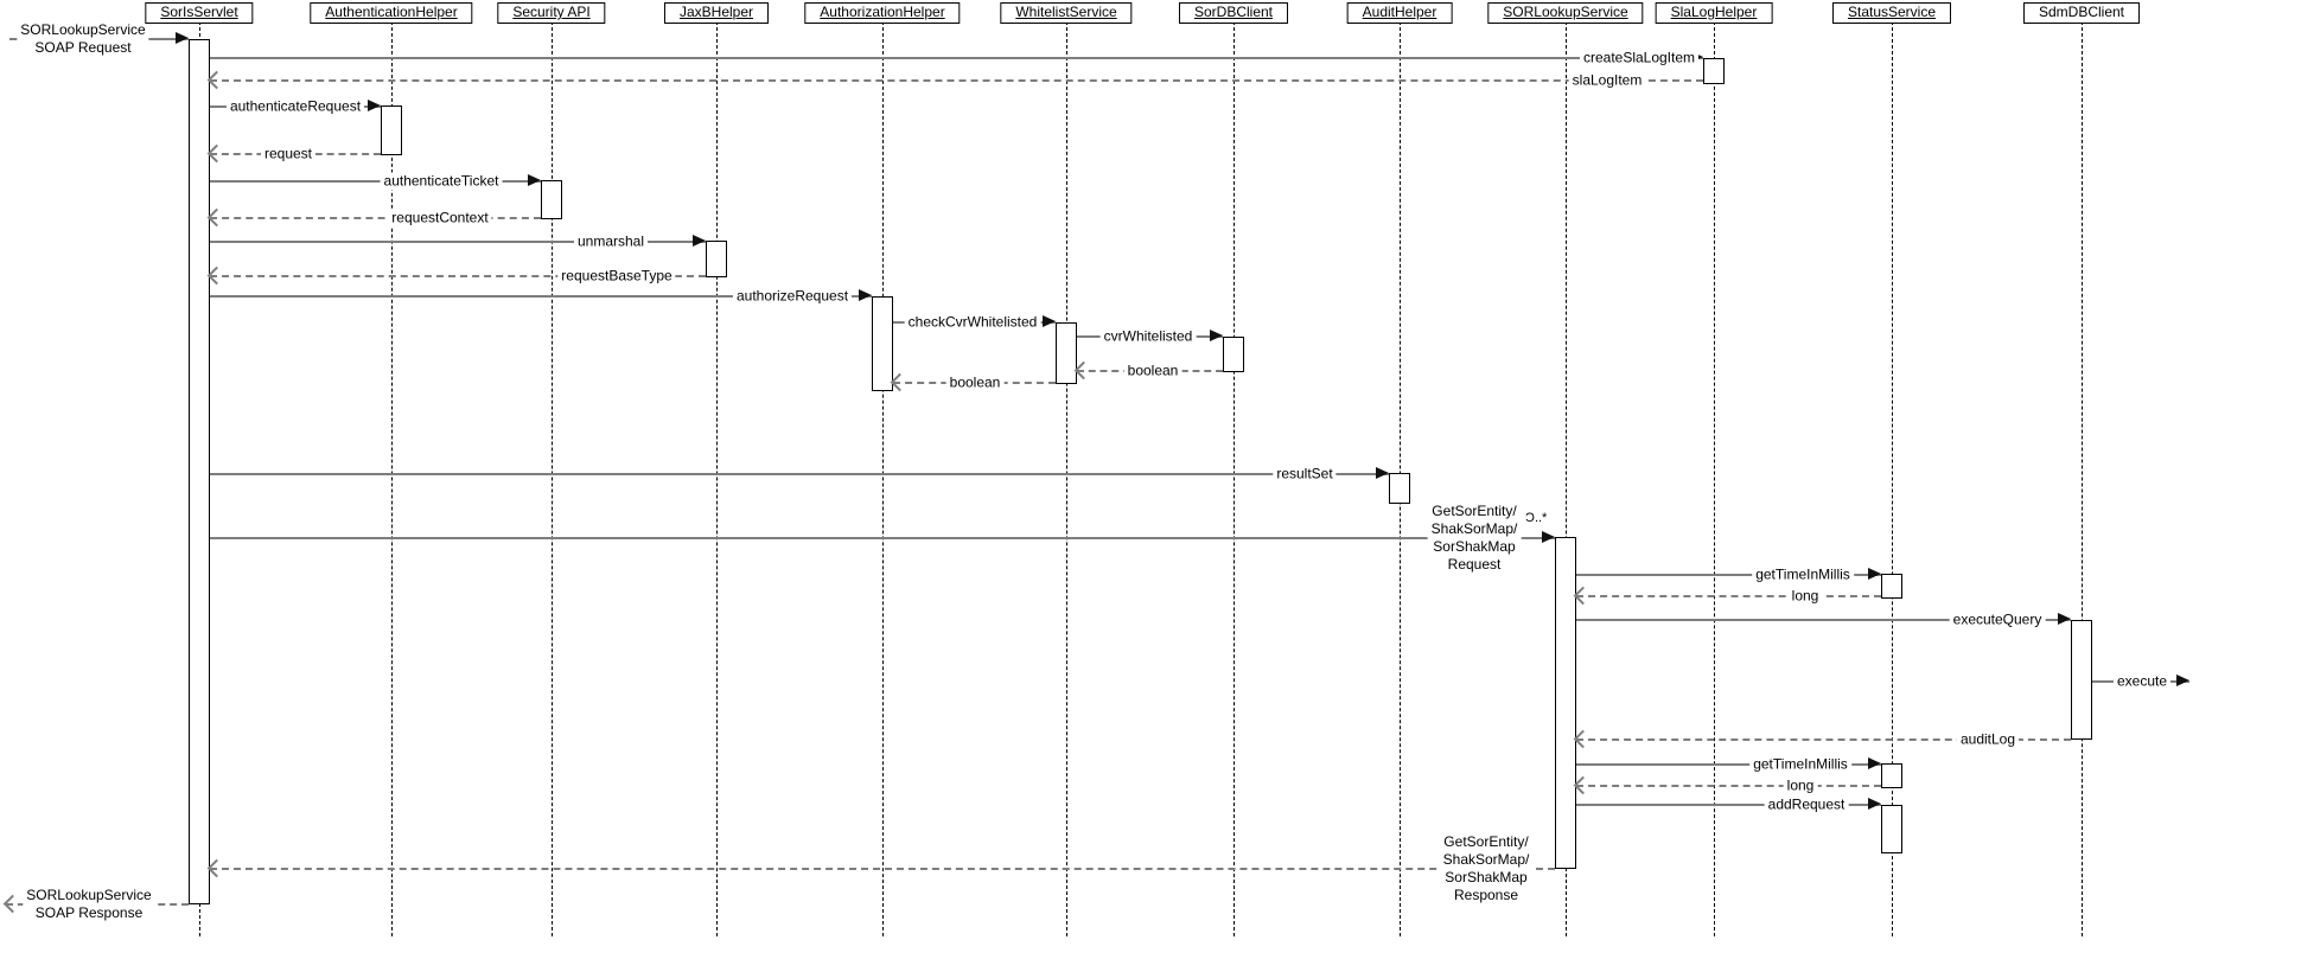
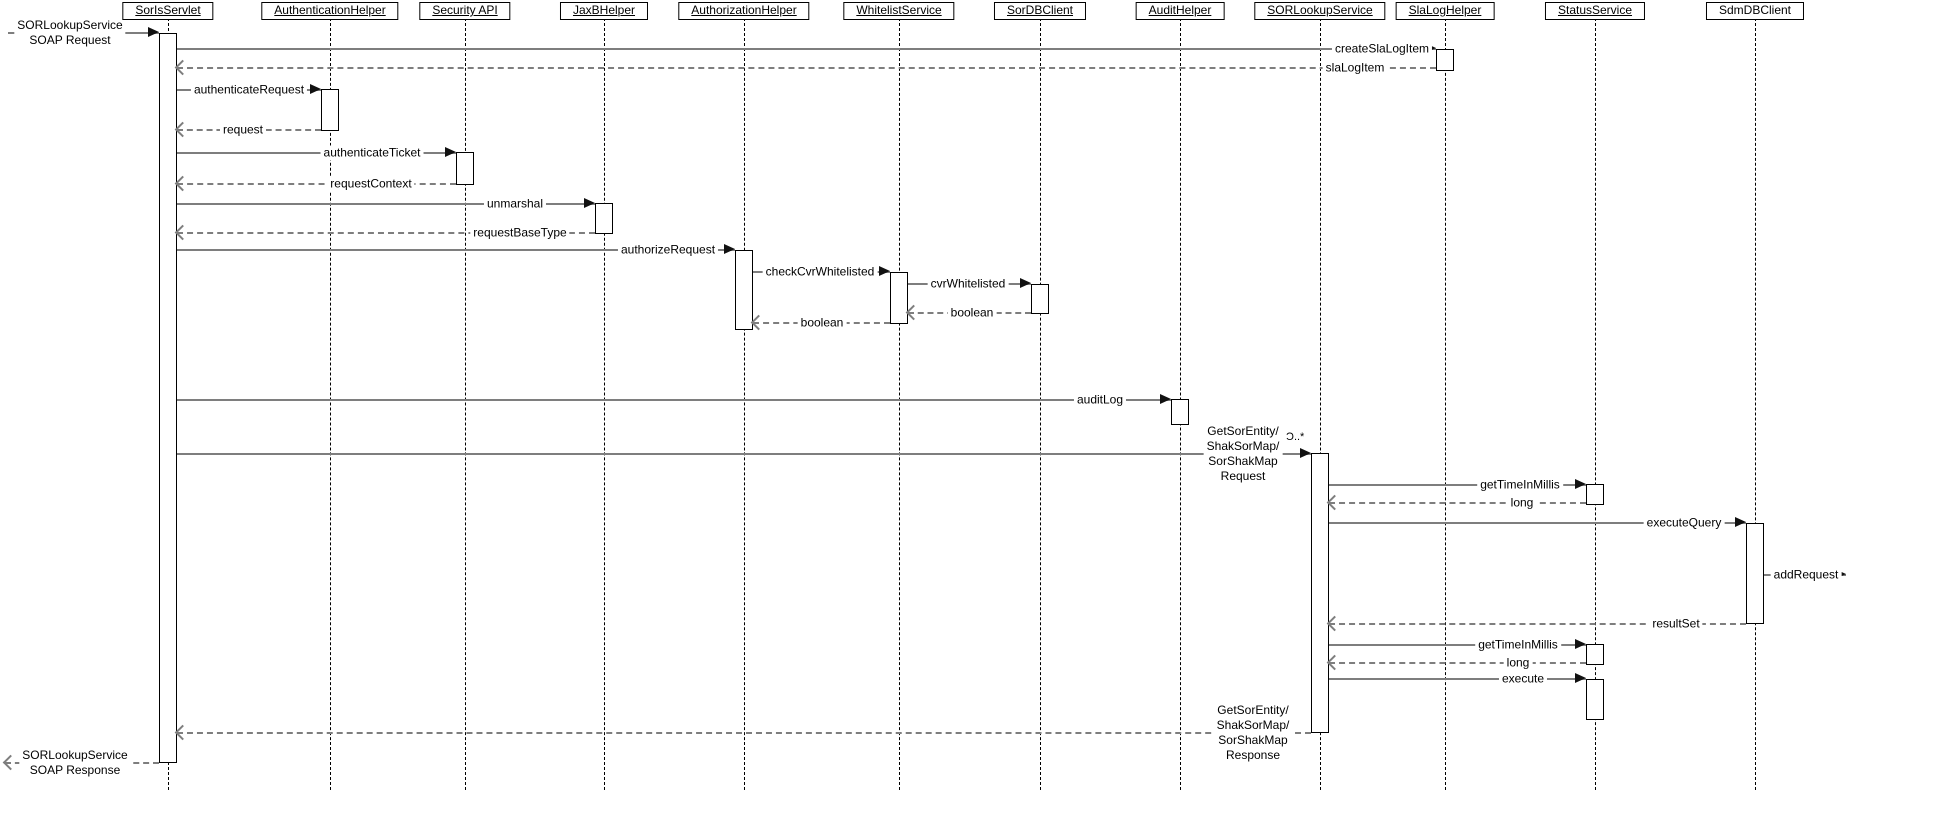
  SorIsServlet
  AuthenticationHelper
  Security API
  JaxBHelper
  AuthorizationHelper
  WhitelistService
  SorDBClient
  AuditHelper
  SORLookupService
  SlaLogHelper
  StatusService
  SdmDBClient
  SORLookupService
  SOAP Request
  createSlaLogItem
  slaLogItem
  authenticateRequest
  request
  authenticateTicket
  requestContext
  unmarshal
  requestBaseType
  authorizeRequest
  checkCvrWhitelisted
  cvrWhitelisted
  boolean
  boolean
- resultSet
+ auditLog
  GetSorEntity/
  ShakSorMap/
  SorShakMap
  Request
  getTimeInMillis
  long
  executeQuery
- execute
+ addRequest
- auditLog
+ resultSet
  getTimeInMillis
  long
- addRequest
+ execute
  GetSorEntity/
  ShakSorMap/
  SorShakMap
  Response
  SORLookupService
  SOAP Response
  Ɔ..*
